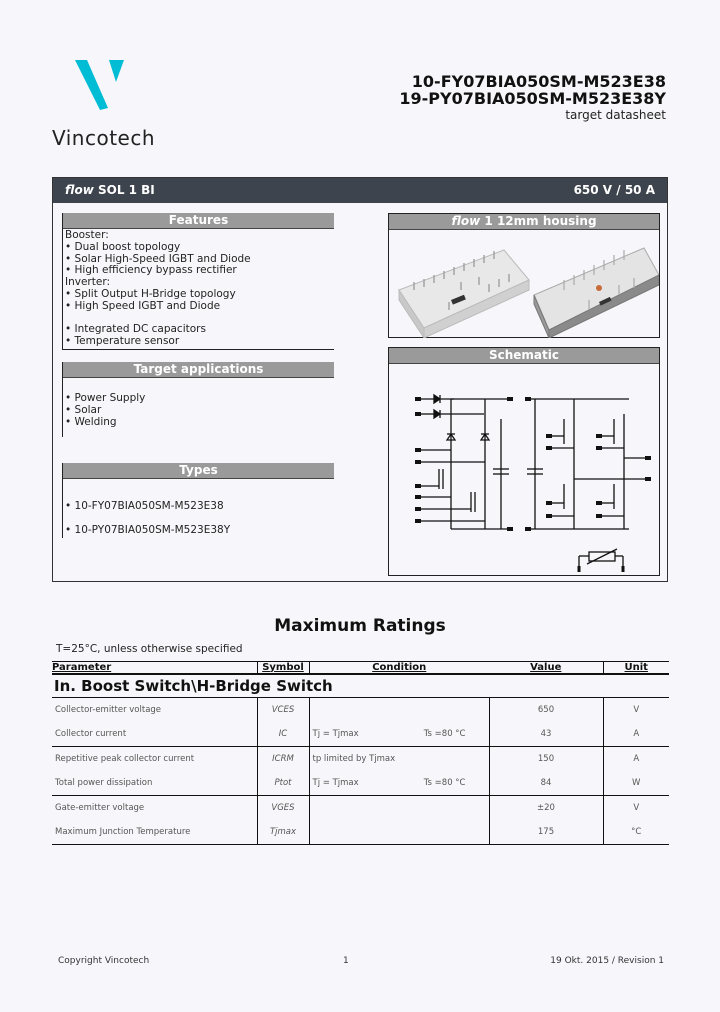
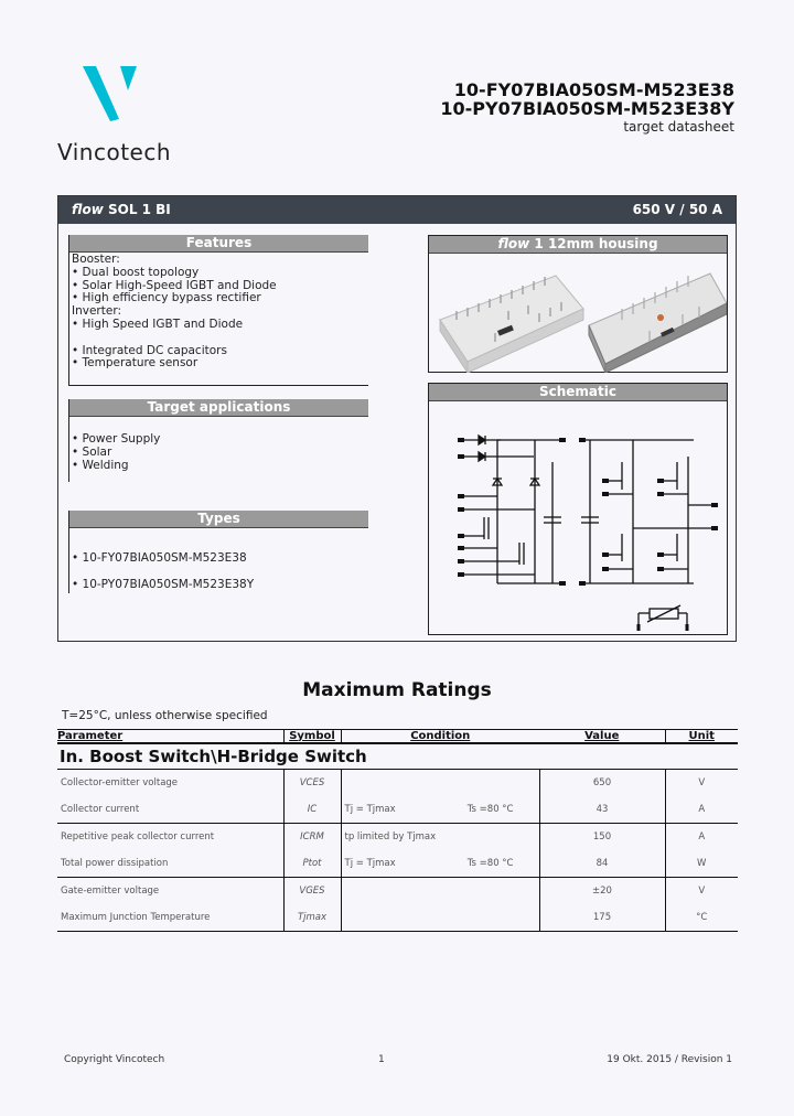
  Vincotech
  10-FY07BIA050SM-M523E38
- 19-PY07BIA050SM-M523E38Y
+ 10-PY07BIA050SM-M523E38Y
  target datasheet
  flow SOL 1 BI
  650 V / 50 A
  Features
  Booster:
  • Dual boost topology
  • Solar High-Speed IGBT and Diode
  • High efficiency bypass rectifier
  Inverter:
- • Split Output H-Bridge topology
  • High Speed IGBT and Diode
  • Integrated DC capacitors
  • Temperature sensor
  Target applications
  • Power Supply
  • Solar
  • Welding
  Types
  • 10-FY07BIA050SM-M523E38
  • 10-PY07BIA050SM-M523E38Y
  flow 1 12mm housing
  Schematic
  Maximum Ratings
  T=25°C, unless otherwise specified
  Parameter	Symbol	Condition	Value	Unit
  In. Boost Switch\H-Bridge Switch
  Collector-emitter voltage	VCES		650	V
  Collector current	IC	Tj = Tjmax Ts =80 °C	43	A
  Repetitive peak collector current	ICRM	tp limited by Tjmax	150	A
  Total power dissipation	Ptot	Tj = Tjmax Ts =80 °C	84	W
  Gate-emitter voltage	VGES		±20	V
  Maximum Junction Temperature	Tjmax		175	°C
  Copyright Vincotech
  1
  19 Okt. 2015 / Revision 1
